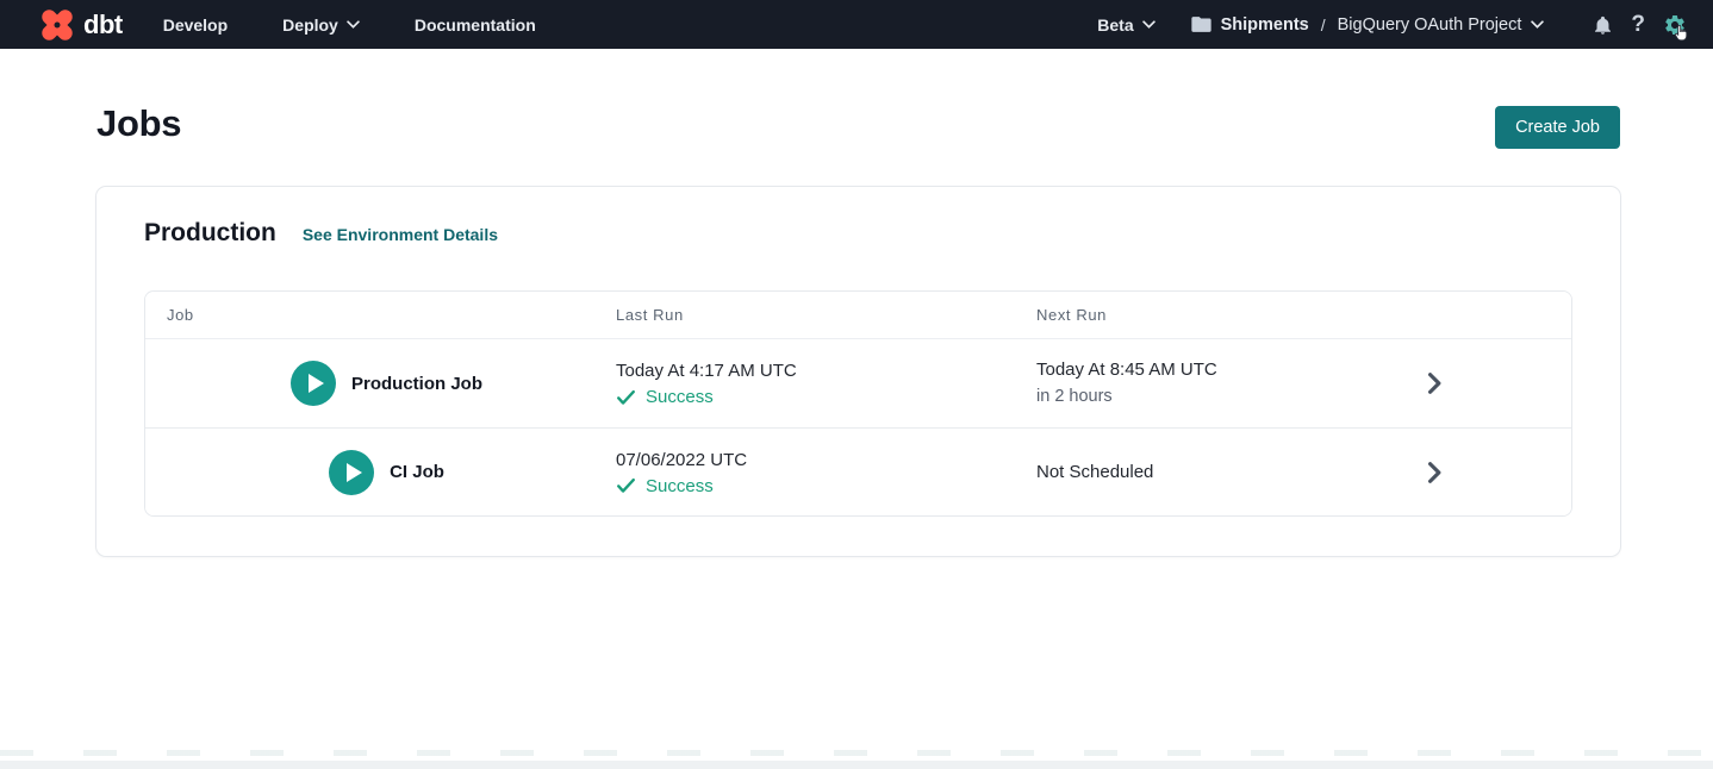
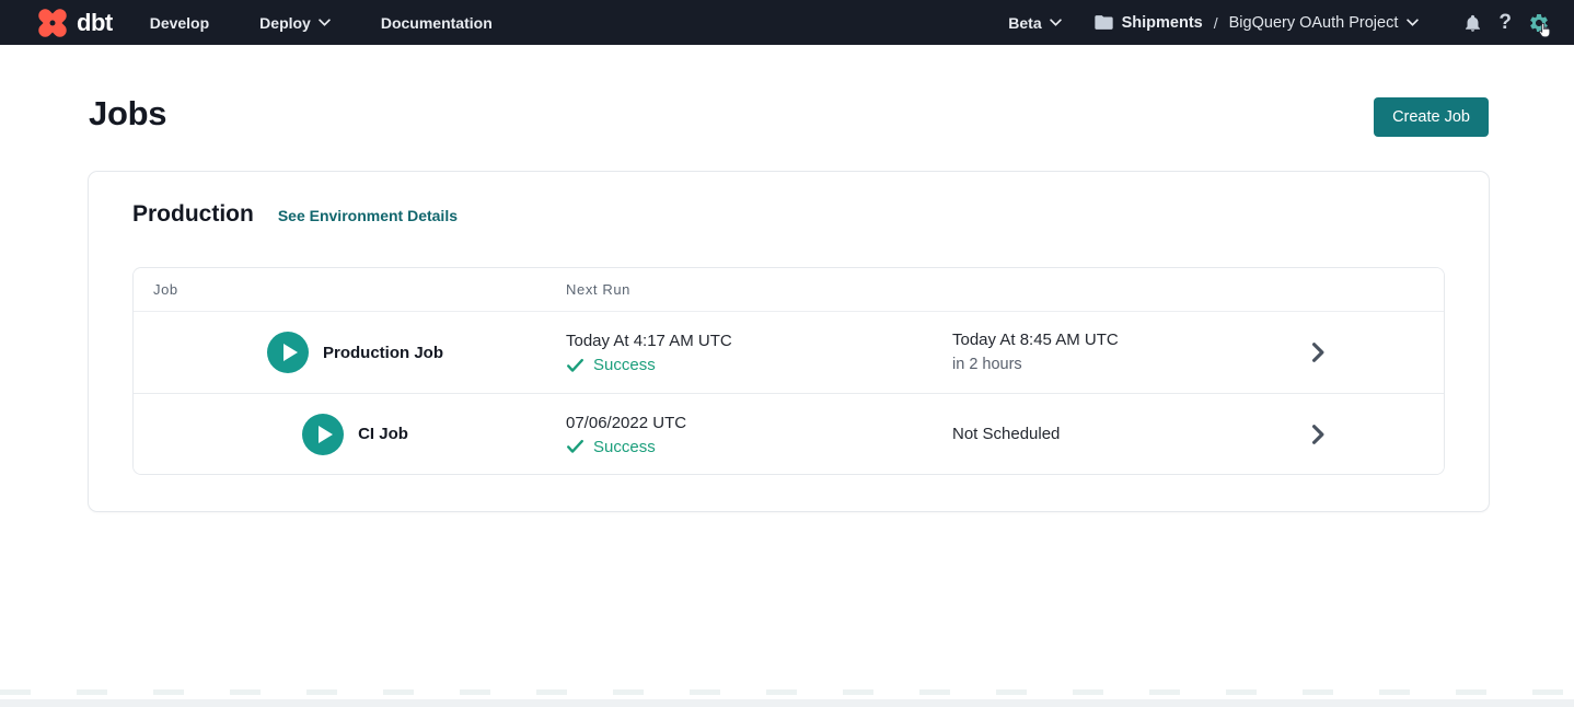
  dbt
  Develop
  Deploy
  Documentation
  Beta
  Shipments
  /
  BigQuery OAuth Project
  ?
  Jobs
  Create Job
  Production
  See Environment Details
  Job
- Last Run
  Next Run
  Production Job
  Today At 4:17 AM UTC
  Success
  Today At 8:45 AM UTC
  in 2 hours
  CI Job
  07/06/2022 UTC
  Success
  Not Scheduled
